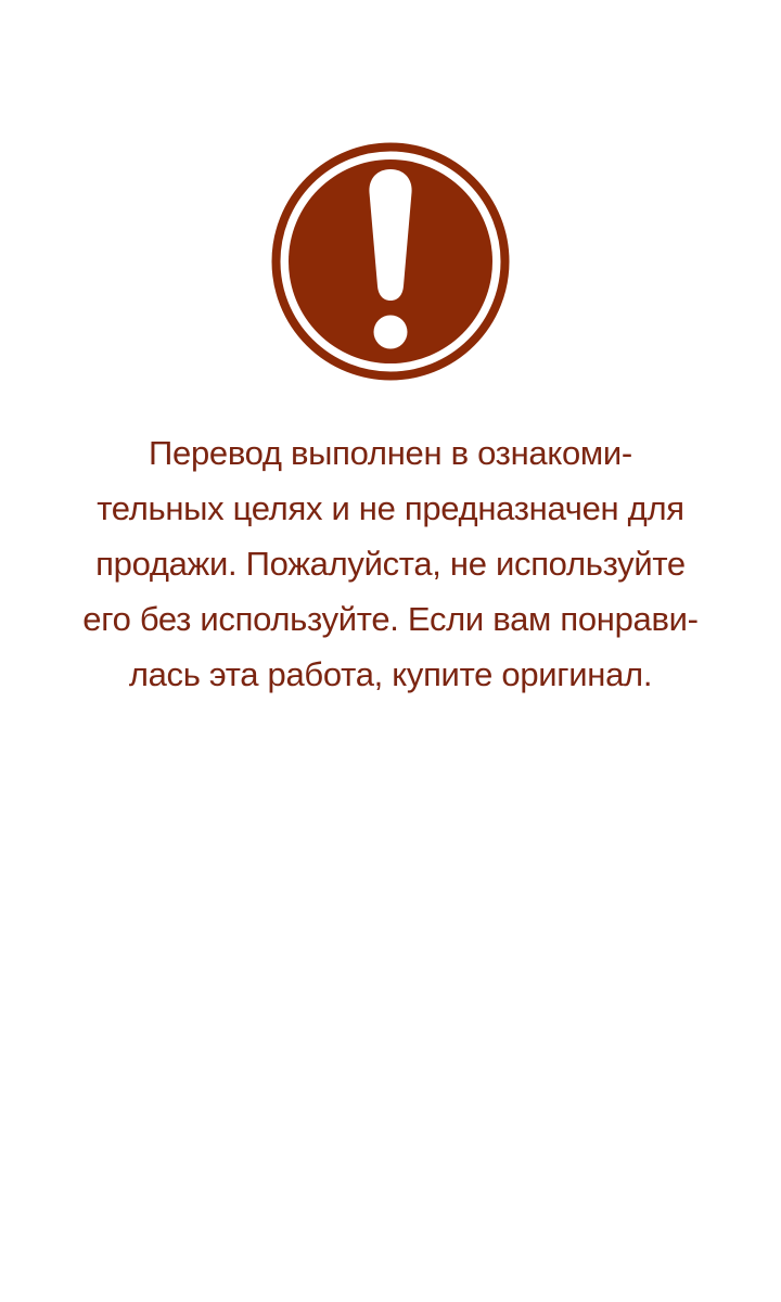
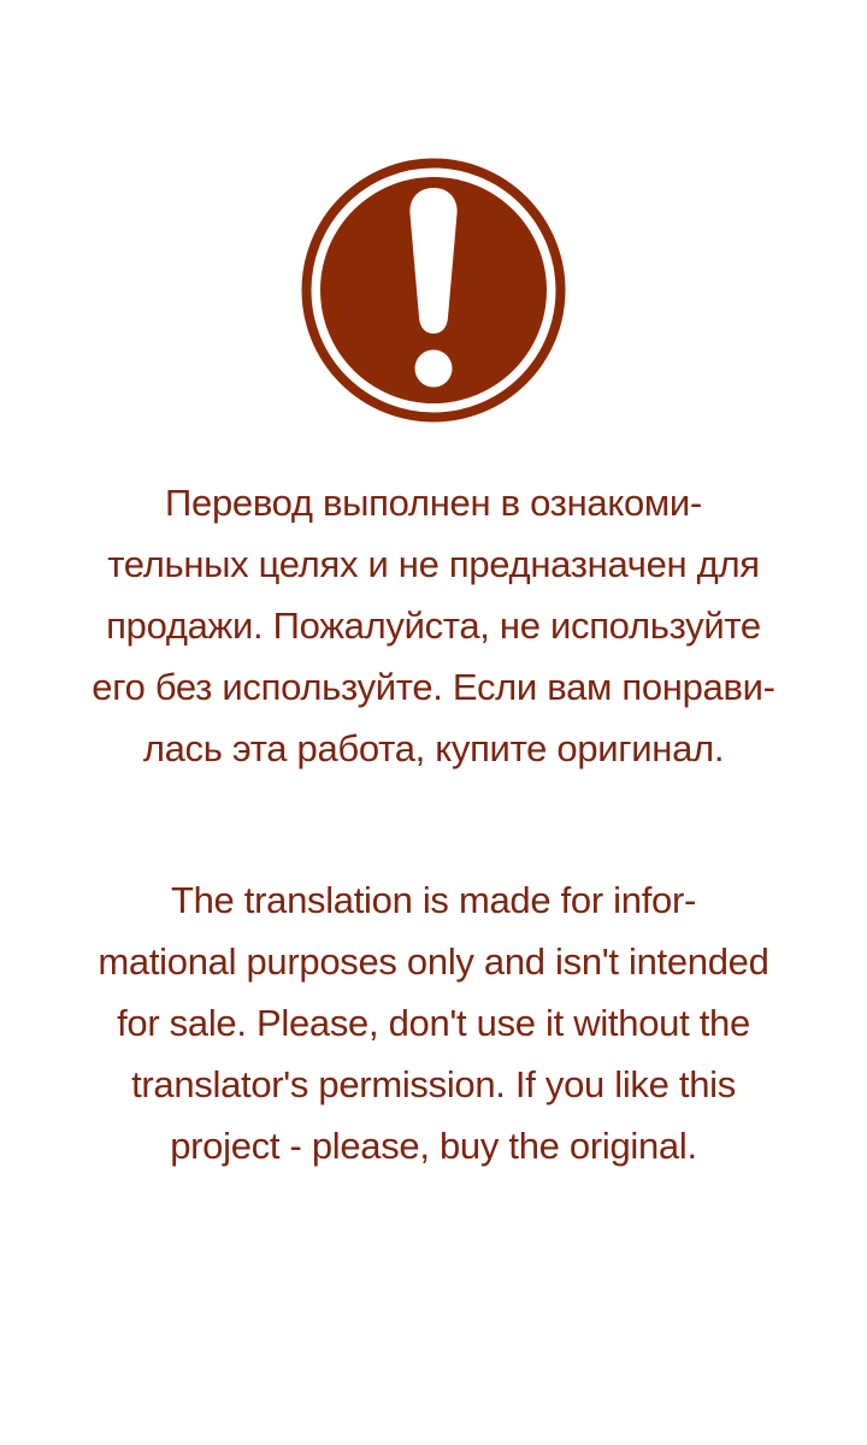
  Перевод выполнен в ознакоми-
  тельных целях и не предназначен для
  продажи. Пожалуйста, не используйте
  его без используйте. Если вам понрави-
  лась эта работа, купите оригинал.
+ The translation is made for infor-
+ mational purposes only and isn't intended
+ for sale. Please, don't use it without the
+ translator's permission. If you like this
+ project - please, buy the original.
